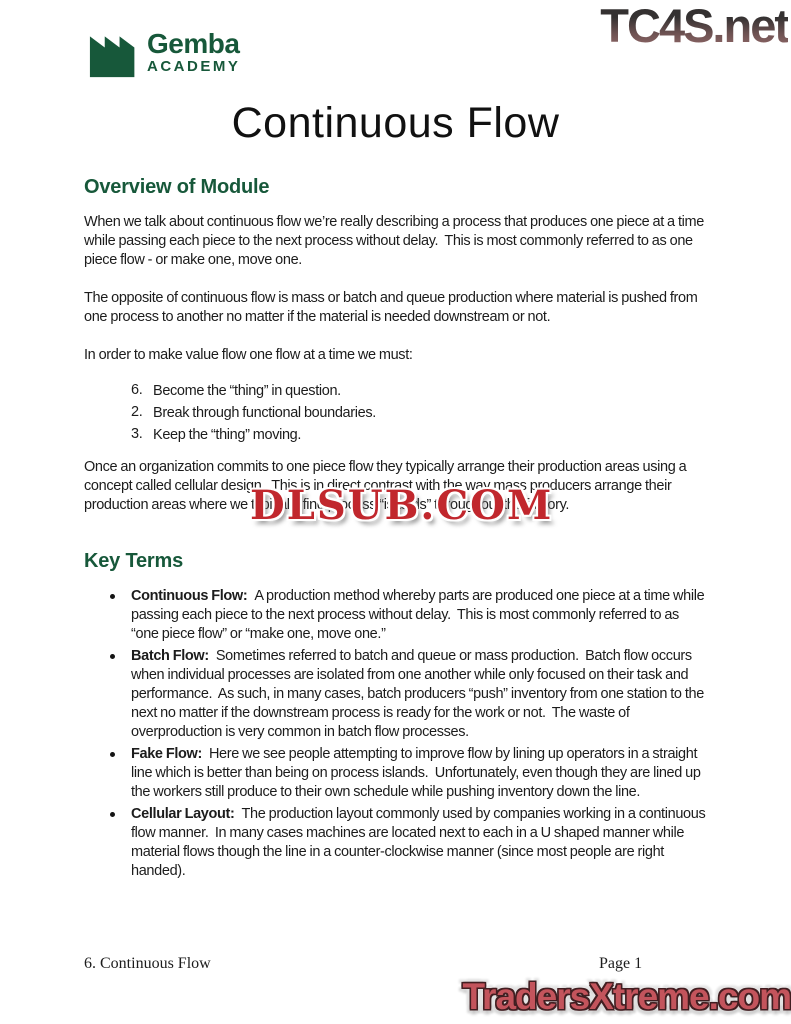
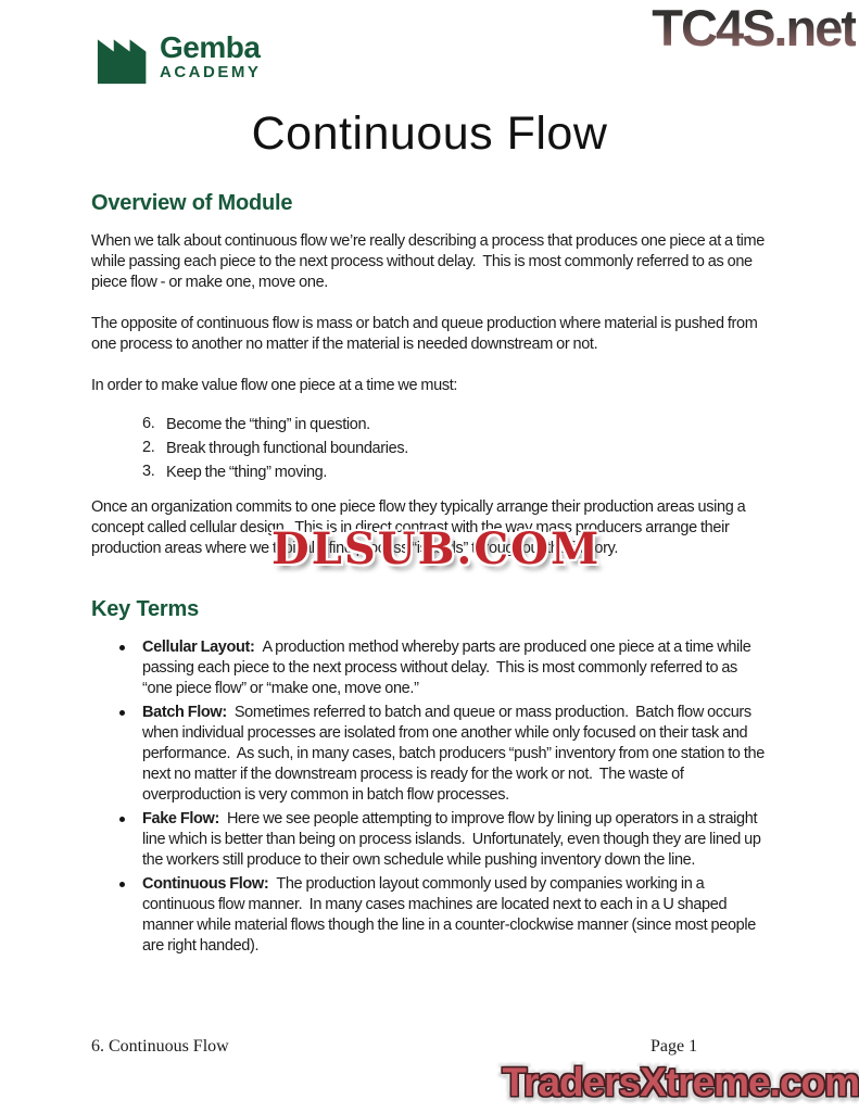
  Gemba
  ACADEMY
  TC4S.net
  Continuous Flow
  Overview of Module
  When we talk about continuous flow we’re really describing a process that produces one piece at a time while passing each piece to the next process without delay. This is most commonly referred to as one piece flow - or make one, move one.
  The opposite of continuous flow is mass or batch and queue production where material is pushed from one process to another no matter if the material is needed downstream or not.
- In order to make value flow one flow at a time we must:
+ In order to make value flow one piece at a time we must:
  6.
  Become the “thing” in question.
  2.
  Break through functional boundaries.
  3.
  Keep the “thing” moving.
  Once an organization commits to one piece flow they typically arrange their production areas using a concept called cellular design. This is in direct contrast with the way mass producers arrange their production areas where we typically find process “islands” throughout the factory.
  Key Terms
- Continuous Flow: A production method whereby parts are produced one piece at a time while passing each piece to the next process without delay. This is most commonly referred to as “one piece flow” or “make one, move one.”
+ Cellular Layout: A production method whereby parts are produced one piece at a time while passing each piece to the next process without delay. This is most commonly referred to as “one piece flow” or “make one, move one.”
  Batch Flow: Sometimes referred to batch and queue or mass production. Batch flow occurs when individual processes are isolated from one another while only focused on their task and performance. As such, in many cases, batch producers “push” inventory from one station to the next no matter if the downstream process is ready for the work or not. The waste of overproduction is very common in batch flow processes.
  Fake Flow: Here we see people attempting to improve flow by lining up operators in a straight line which is better than being on process islands. Unfortunately, even though they are lined up the workers still produce to their own schedule while pushing inventory down the line.
- Cellular Layout: The production layout commonly used by companies working in a continuous flow manner. In many cases machines are located next to each in a U shaped manner while material flows though the line in a counter-clockwise manner (since most people are right handed).
+ Continuous Flow: The production layout commonly used by companies working in a continuous flow manner. In many cases machines are located next to each in a U shaped manner while material flows though the line in a counter-clockwise manner (since most people are right handed).
  DLSUB.COM
  6. Continuous Flow
  Page 1
  TradersXtreme.com
